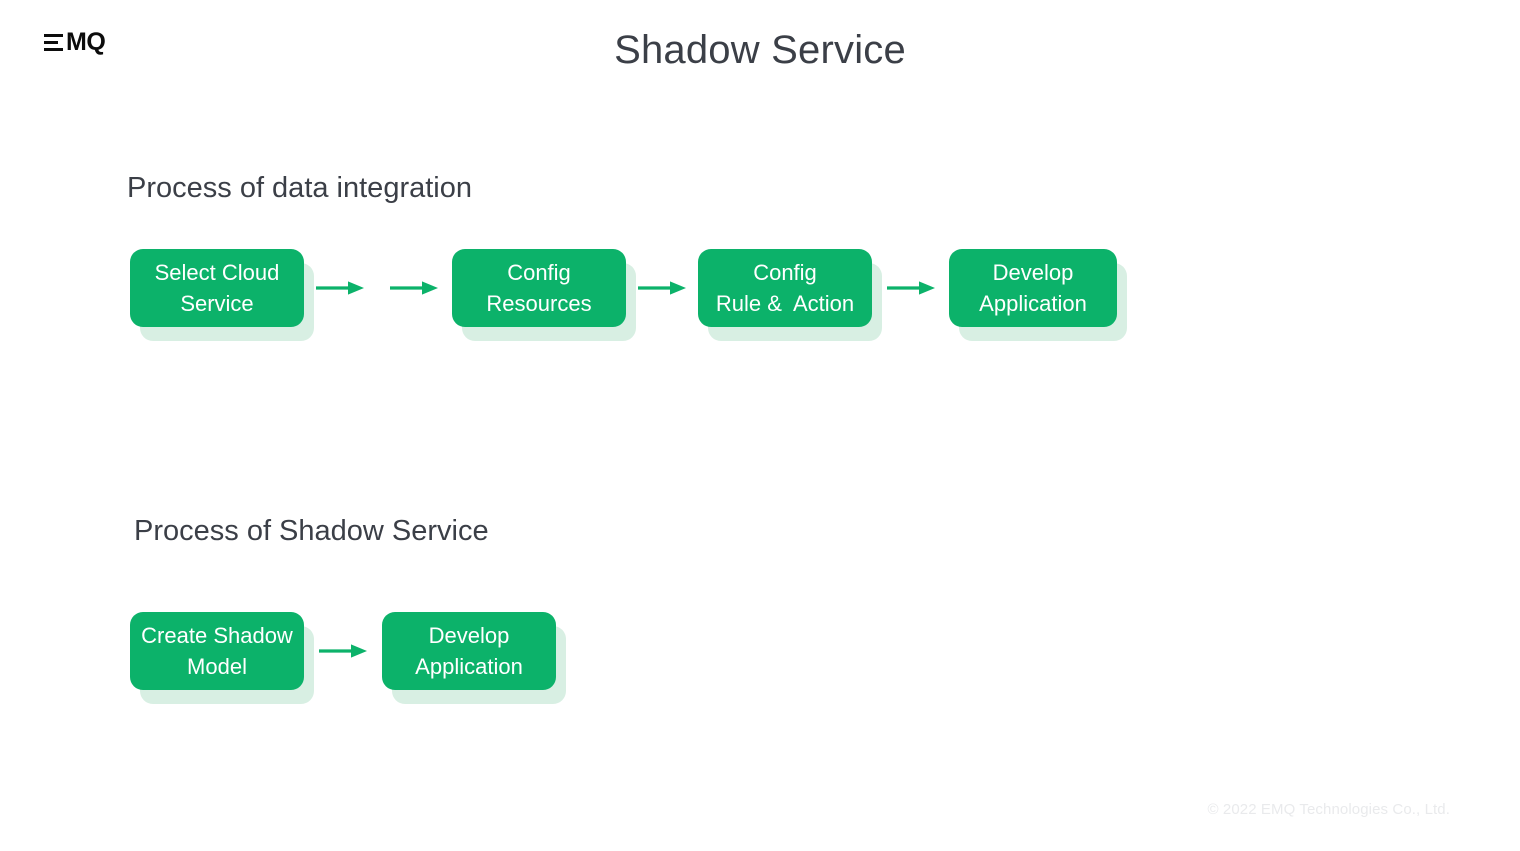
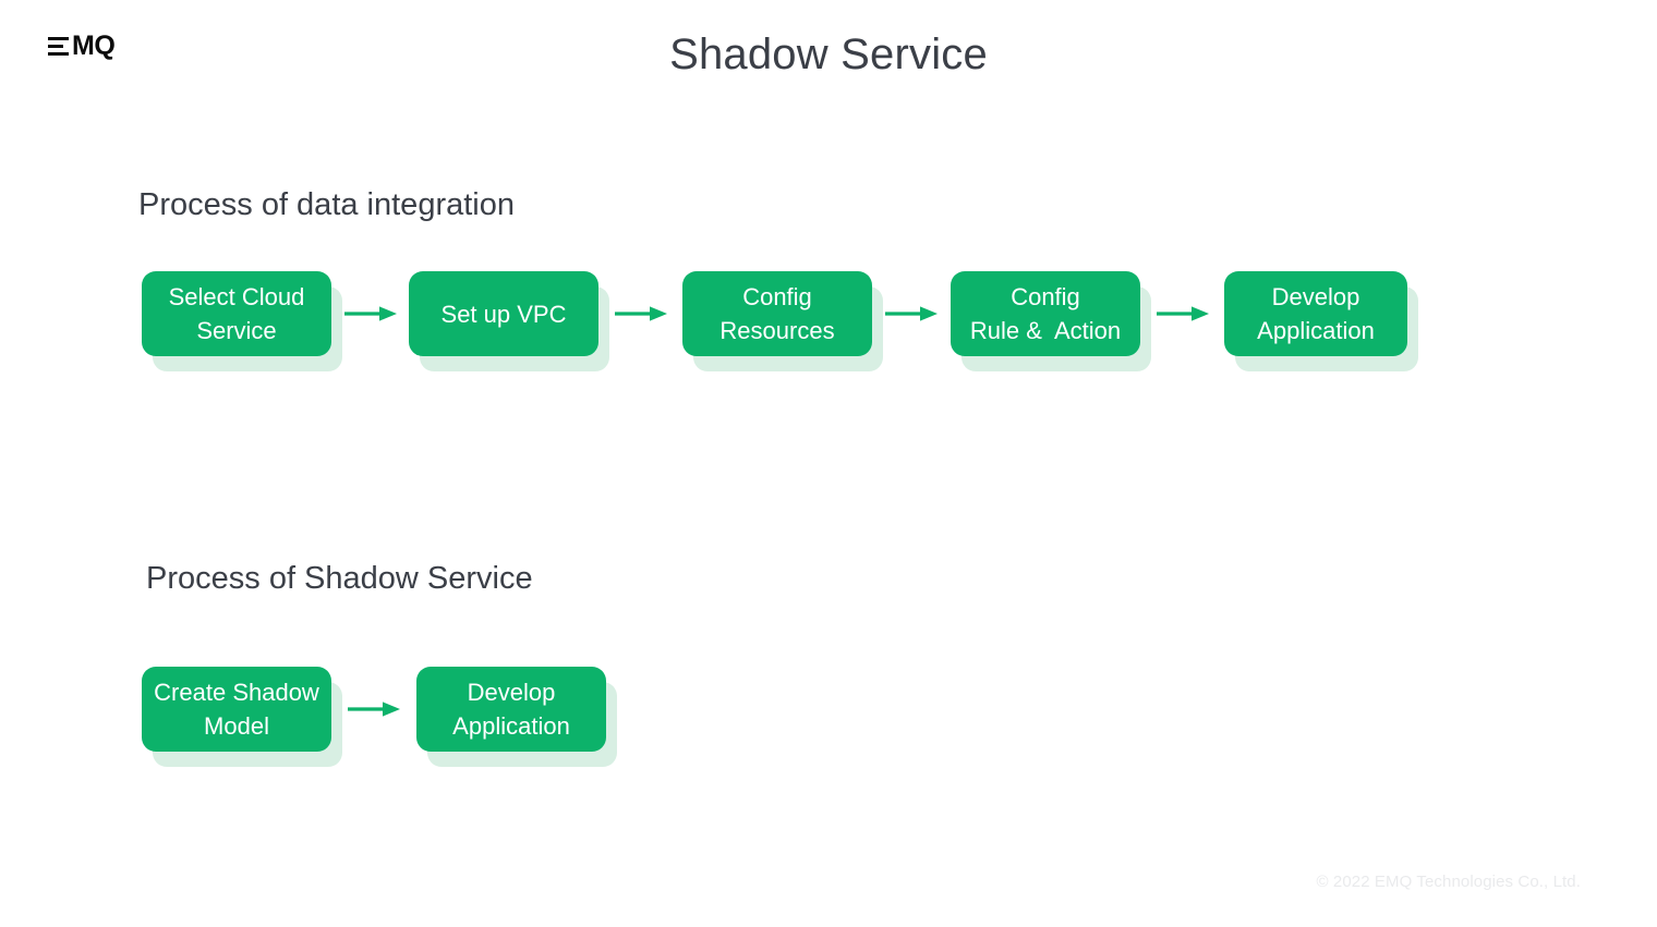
  MQ
  Shadow Service
  Process of data integration
  Select Cloud
  Service
+ Set up VPC
  Config
  Resources
  Config
  Rule & Action
  Develop
  Application
  Process of Shadow Service
  Create Shadow
  Model
  Develop
  Application
